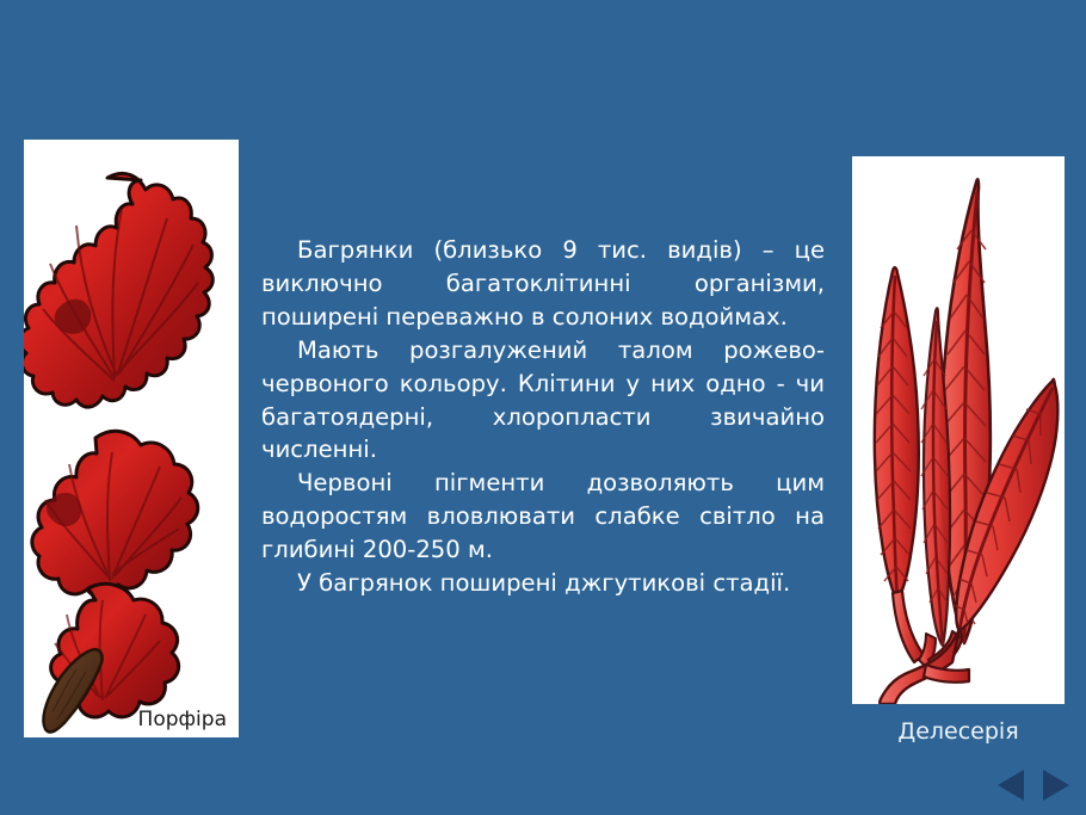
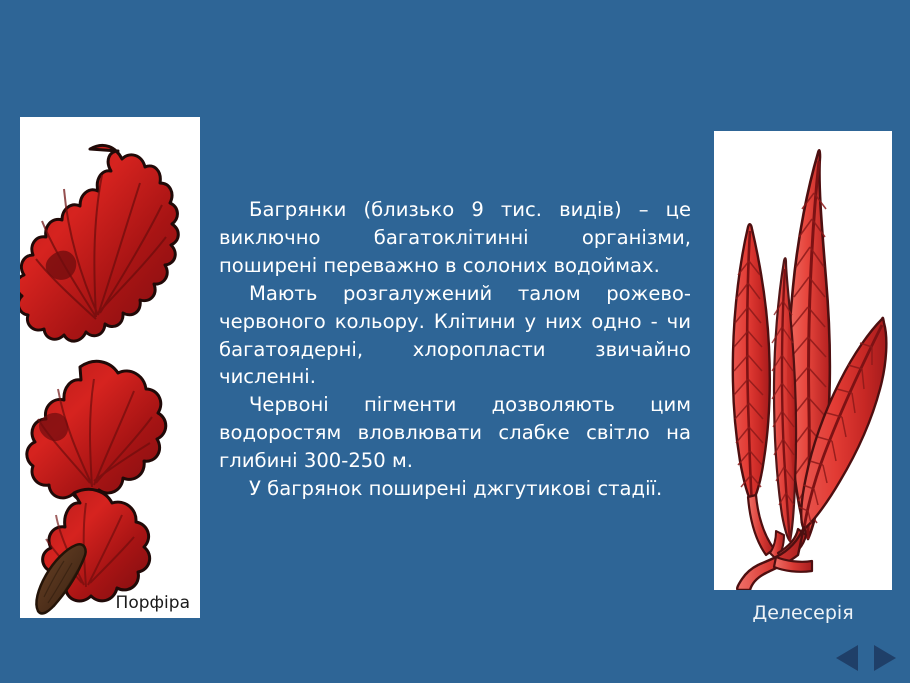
  Порфіра
  Багрянки (близько 9 тис. видів) – це виключно багатоклітинні організми, поширені переважно в солоних водоймах.
  Мають розгалужений талом рожево-червоного кольору. Клітини у них одно - чи багатоядерні, хлоропласти звичайно численні.
- Червоні пігменти дозволяють цим водоростям вловлювати слабке світло на глибині 200-250 м.
+ Червоні пігменти дозволяють цим водоростям вловлювати слабке світло на глибині 300-250 м.
  У багрянок поширені джгутикові стадії.
  Делесерія
